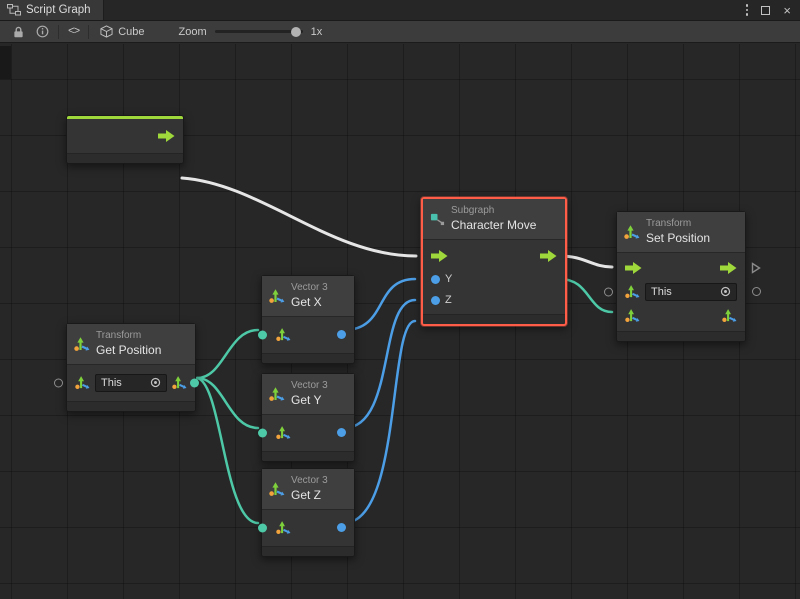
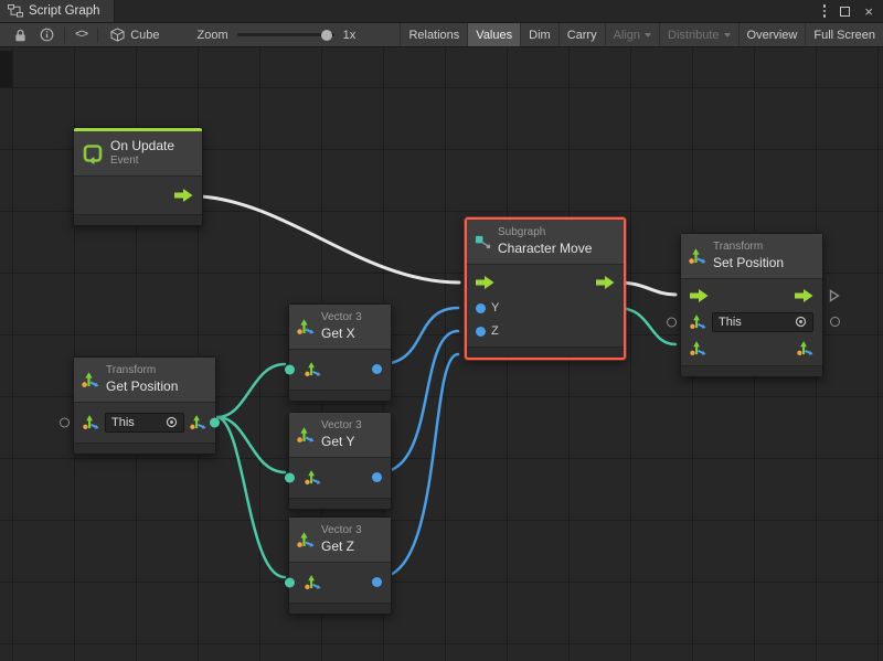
  Script Graph
  ×
  <>
  Cube
  Zoom
  1x
+ Relations
+ Values
+ Dim
+ Carry
+ Align
+ Distribute
+ Overview
+ Full Screen
+ On Update
+ Event
  Transform
  Get Position
  This
  Vector 3
  Get X
  Vector 3
  Get Y
  Vector 3
  Get Z
  Subgraph
  Character Move
  Y
  Z
  Transform
  Set Position
  This
